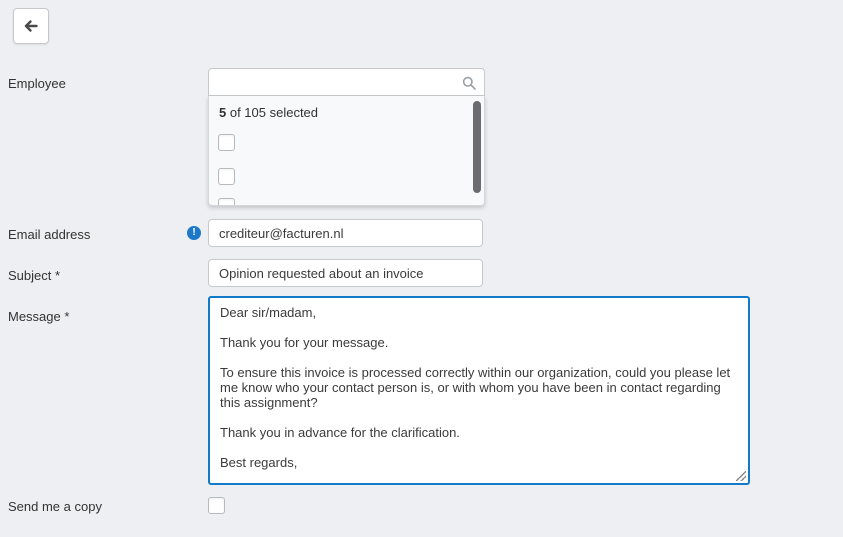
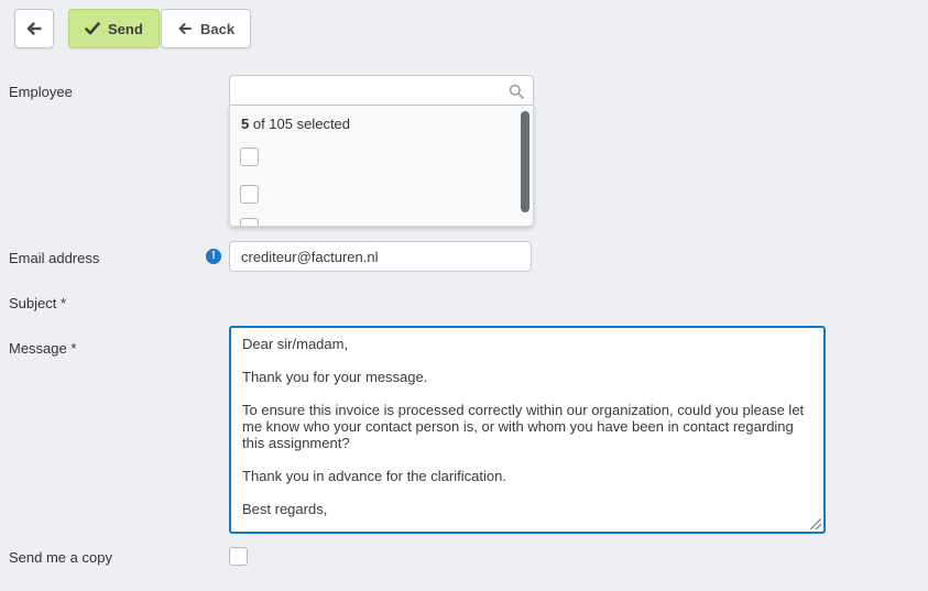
+ Send
+ Back
  Employee
  5 of 105 selected
  Email address
  !
  crediteur@facturen.nl
  Subject *
- Opinion requested about an invoice
  Message *
  Dear sir/madam,
  Thank you for your message.
  Send me a copy
